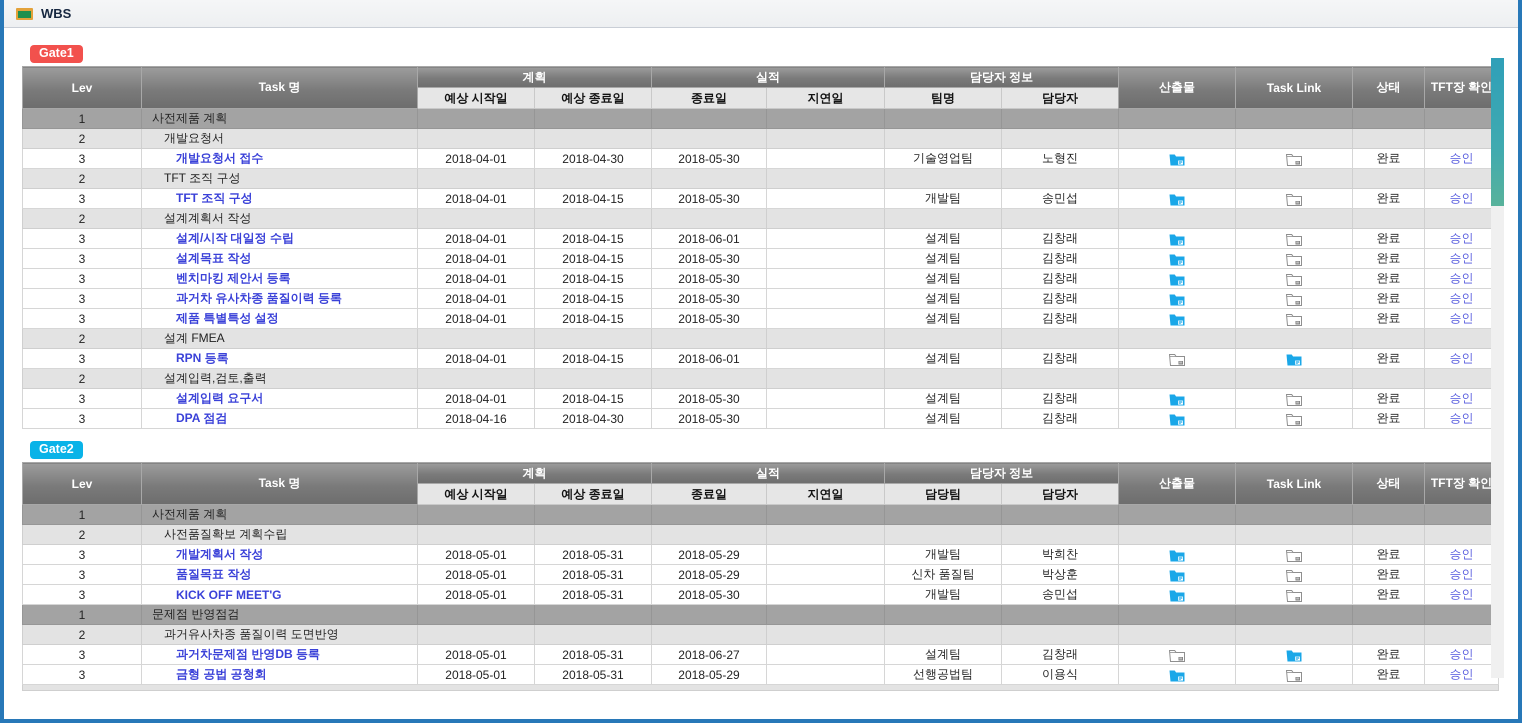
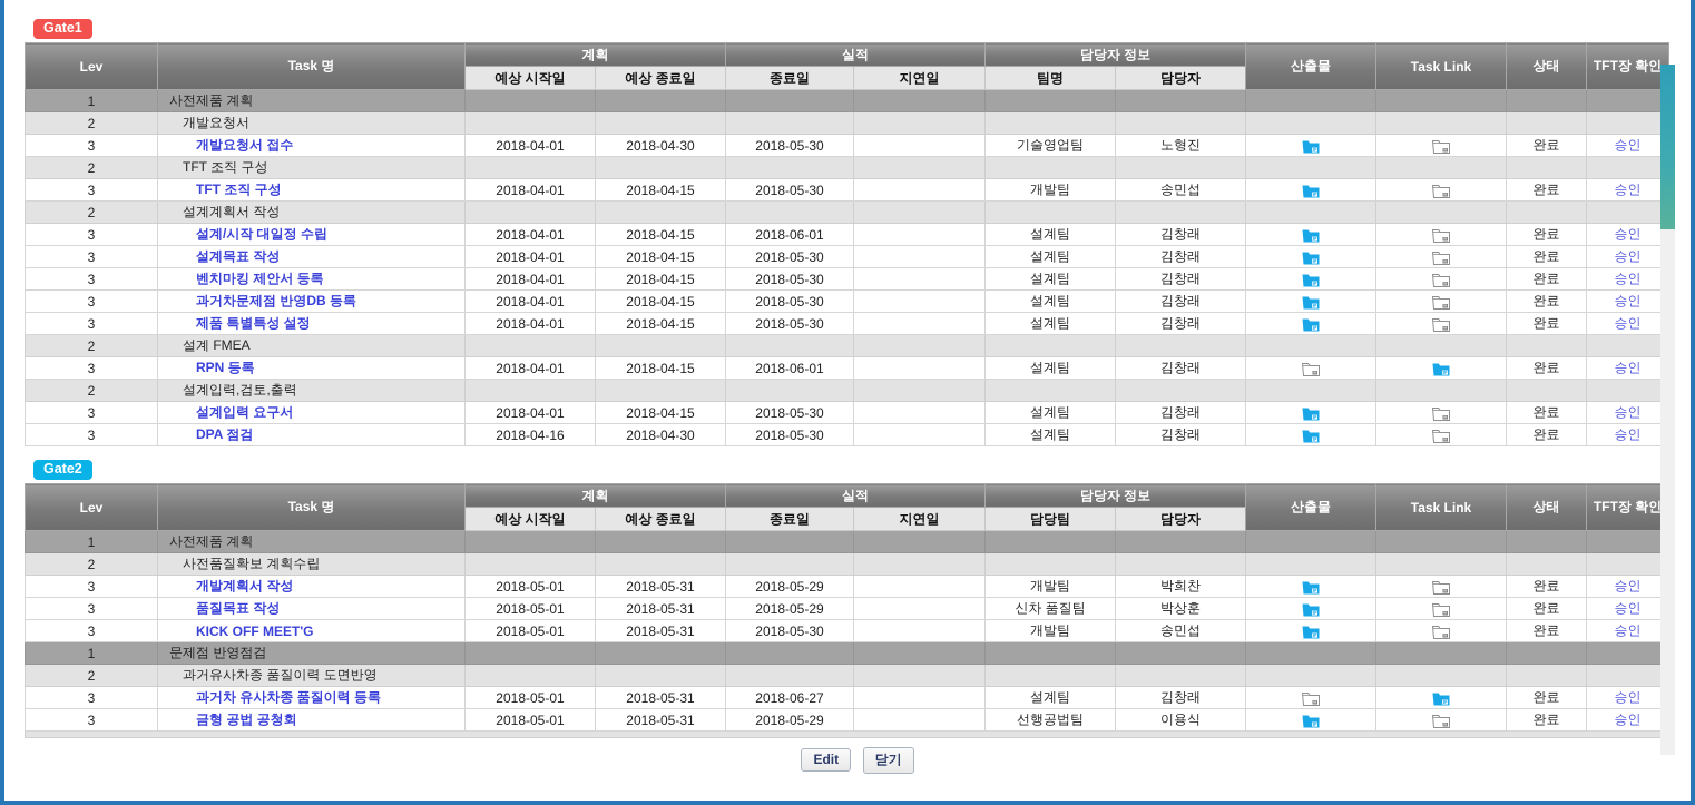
- WBS
  Gate1
  Lev	Task 명	계획	실적	담당자 정보	산출물	Task Link	상태	TFT장 확인
  예상 시작일	예상 종료일	종료일	지연일	팀명	담당자
  1	사전제품 계획
  2	개발요청서
  3	개발요청서 접수	2018-04-01	2018-04-30	2018-05-30		기술영업팀	노형진			완료	승인
  2	TFT 조직 구성
  3	TFT 조직 구성	2018-04-01	2018-04-15	2018-05-30		개발팀	송민섭			완료	승인
  2	설계계획서 작성
  3	설계/시작 대일정 수립	2018-04-01	2018-04-15	2018-06-01		설계팀	김창래			완료	승인
  3	설계목표 작성	2018-04-01	2018-04-15	2018-05-30		설계팀	김창래			완료	승인
  3	벤치마킹 제안서 등록	2018-04-01	2018-04-15	2018-05-30		설계팀	김창래			완료	승인
- 3	과거차 유사차종 품질이력 등록	2018-04-01	2018-04-15	2018-05-30		설계팀	김창래			완료	승인
+ 3	과거차문제점 반영DB 등록	2018-04-01	2018-04-15	2018-05-30		설계팀	김창래			완료	승인
  3	제품 특별특성 설정	2018-04-01	2018-04-15	2018-05-30		설계팀	김창래			완료	승인
  2	설계 FMEA
  3	RPN 등록	2018-04-01	2018-04-15	2018-06-01		설계팀	김창래			완료	승인
  2	설계입력,검토,출력
  3	설계입력 요구서	2018-04-01	2018-04-15	2018-05-30		설계팀	김창래			완료	승인
  3	DPA 점검	2018-04-16	2018-04-30	2018-05-30		설계팀	김창래			완료	승인
  Gate2
  Lev	Task 명	계획	실적	담당자 정보	산출물	Task Link	상태	TFT장 확인
  예상 시작일	예상 종료일	종료일	지연일	담당팀	담당자
  1	사전제품 계획
  2	사전품질확보 계획수립
  3	개발계획서 작성	2018-05-01	2018-05-31	2018-05-29		개발팀	박희찬			완료	승인
  3	품질목표 작성	2018-05-01	2018-05-31	2018-05-29		신차 품질팀	박상훈			완료	승인
  3	KICK OFF MEET'G	2018-05-01	2018-05-31	2018-05-30		개발팀	송민섭			완료	승인
  1	문제점 반영점검
  2	과거유사차종 품질이력 도면반영
- 3	과거차문제점 반영DB 등록	2018-05-01	2018-05-31	2018-06-27		설계팀	김창래			완료	승인
+ 3	과거차 유사차종 품질이력 등록	2018-05-01	2018-05-31	2018-06-27		설계팀	김창래			완료	승인
  3	금형 공법 공청회	2018-05-01	2018-05-31	2018-05-29		선행공법팀	이용식			완료	승인
+ Edit 닫기
